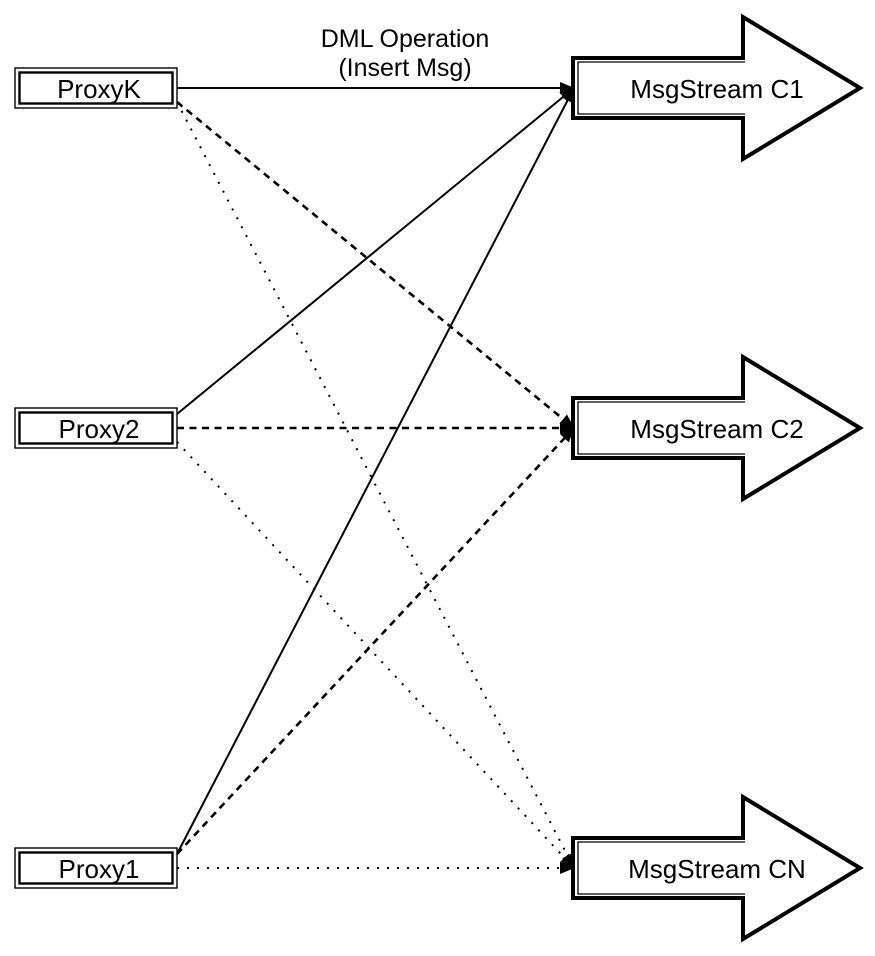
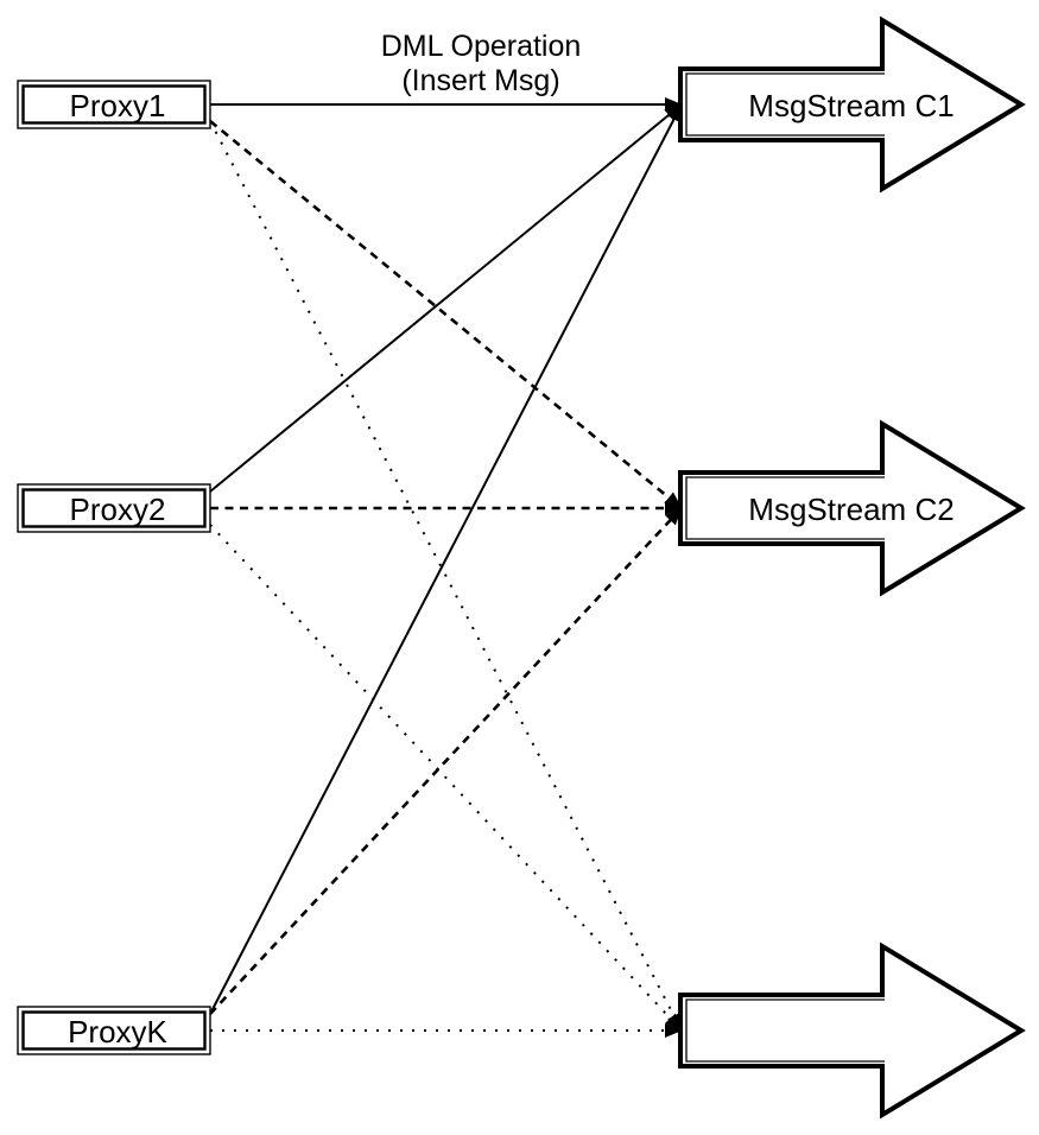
  DML Operation
  (Insert Msg)
  MsgStream C1
  MsgStream C2
- MsgStream CN
- ProxyK
+ Proxy1
  Proxy2
- Proxy1
+ ProxyK
